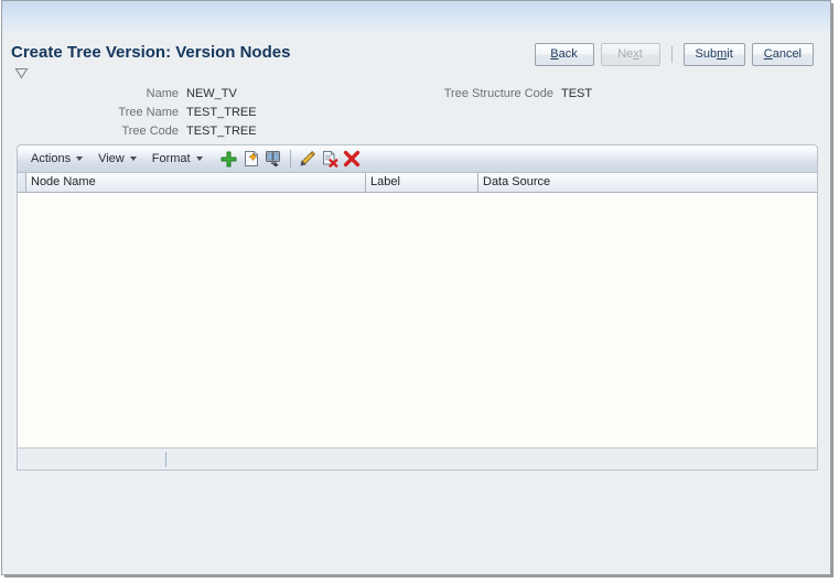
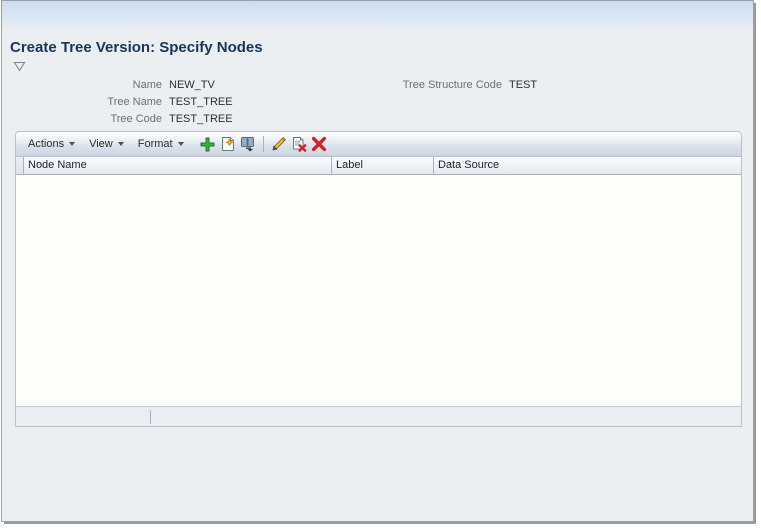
- Create Tree Version: Version Nodes
+ Create Tree Version: Specify Nodes
- Back
- Next
- Submit
- Cancel
  Name NEW_TV
  Tree Name TEST_TREE
  Tree Code TEST_TREE
  Tree Structure Code TEST
  Actions
  View
  Format
  Node Name
  Label
  Data Source
